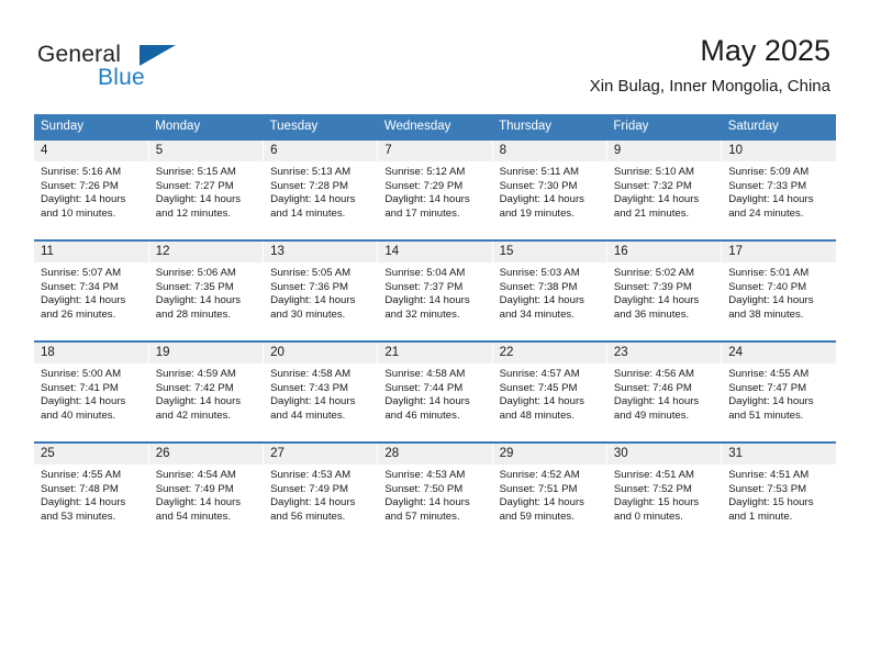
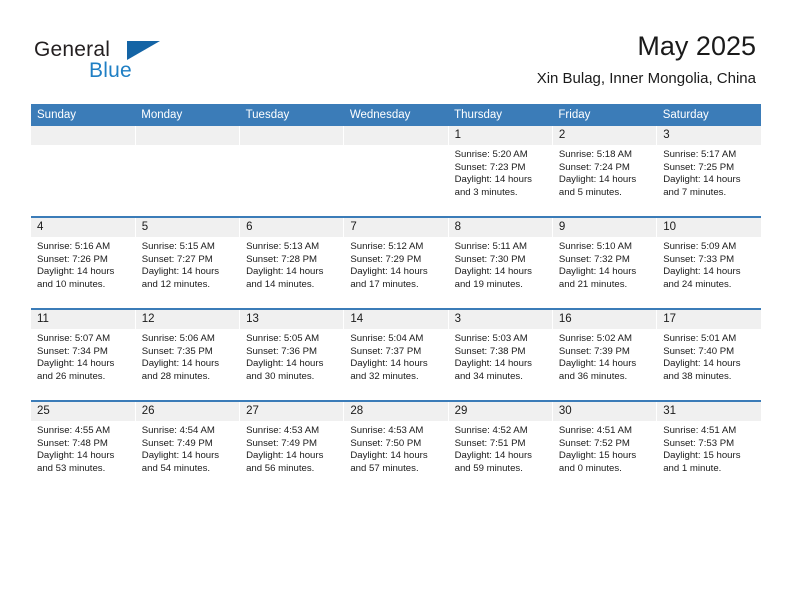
  General
  Blue
  May 2025
  Xin Bulag, Inner Mongolia, China
  Sunday	Monday	Tuesday	Wednesday	Thursday	Friday	Saturday
+ 				1Sunrise: 5:20 AMSunset: 7:23 PMDaylight: 14 hoursand 3 minutes.	2Sunrise: 5:18 AMSunset: 7:24 PMDaylight: 14 hoursand 5 minutes.	3Sunrise: 5:17 AMSunset: 7:25 PMDaylight: 14 hoursand 7 minutes.
  4Sunrise: 5:16 AMSunset: 7:26 PMDaylight: 14 hoursand 10 minutes.	5Sunrise: 5:15 AMSunset: 7:27 PMDaylight: 14 hoursand 12 minutes.	6Sunrise: 5:13 AMSunset: 7:28 PMDaylight: 14 hoursand 14 minutes.	7Sunrise: 5:12 AMSunset: 7:29 PMDaylight: 14 hoursand 17 minutes.	8Sunrise: 5:11 AMSunset: 7:30 PMDaylight: 14 hoursand 19 minutes.	9Sunrise: 5:10 AMSunset: 7:32 PMDaylight: 14 hoursand 21 minutes.	10Sunrise: 5:09 AMSunset: 7:33 PMDaylight: 14 hoursand 24 minutes.
- 11Sunrise: 5:07 AMSunset: 7:34 PMDaylight: 14 hoursand 26 minutes.	12Sunrise: 5:06 AMSunset: 7:35 PMDaylight: 14 hoursand 28 minutes.	13Sunrise: 5:05 AMSunset: 7:36 PMDaylight: 14 hoursand 30 minutes.	14Sunrise: 5:04 AMSunset: 7:37 PMDaylight: 14 hoursand 32 minutes.	15Sunrise: 5:03 AMSunset: 7:38 PMDaylight: 14 hoursand 34 minutes.	16Sunrise: 5:02 AMSunset: 7:39 PMDaylight: 14 hoursand 36 minutes.	17Sunrise: 5:01 AMSunset: 7:40 PMDaylight: 14 hoursand 38 minutes.
+ 11Sunrise: 5:07 AMSunset: 7:34 PMDaylight: 14 hoursand 26 minutes.	12Sunrise: 5:06 AMSunset: 7:35 PMDaylight: 14 hoursand 28 minutes.	13Sunrise: 5:05 AMSunset: 7:36 PMDaylight: 14 hoursand 30 minutes.	14Sunrise: 5:04 AMSunset: 7:37 PMDaylight: 14 hoursand 32 minutes.	3Sunrise: 5:03 AMSunset: 7:38 PMDaylight: 14 hoursand 34 minutes.	16Sunrise: 5:02 AMSunset: 7:39 PMDaylight: 14 hoursand 36 minutes.	17Sunrise: 5:01 AMSunset: 7:40 PMDaylight: 14 hoursand 38 minutes.
- 18Sunrise: 5:00 AMSunset: 7:41 PMDaylight: 14 hoursand 40 minutes.	19Sunrise: 4:59 AMSunset: 7:42 PMDaylight: 14 hoursand 42 minutes.	20Sunrise: 4:58 AMSunset: 7:43 PMDaylight: 14 hoursand 44 minutes.	21Sunrise: 4:58 AMSunset: 7:44 PMDaylight: 14 hoursand 46 minutes.	22Sunrise: 4:57 AMSunset: 7:45 PMDaylight: 14 hoursand 48 minutes.	23Sunrise: 4:56 AMSunset: 7:46 PMDaylight: 14 hoursand 49 minutes.	24Sunrise: 4:55 AMSunset: 7:47 PMDaylight: 14 hoursand 51 minutes.
  25Sunrise: 4:55 AMSunset: 7:48 PMDaylight: 14 hoursand 53 minutes.	26Sunrise: 4:54 AMSunset: 7:49 PMDaylight: 14 hoursand 54 minutes.	27Sunrise: 4:53 AMSunset: 7:49 PMDaylight: 14 hoursand 56 minutes.	28Sunrise: 4:53 AMSunset: 7:50 PMDaylight: 14 hoursand 57 minutes.	29Sunrise: 4:52 AMSunset: 7:51 PMDaylight: 14 hoursand 59 minutes.	30Sunrise: 4:51 AMSunset: 7:52 PMDaylight: 15 hoursand 0 minutes.	31Sunrise: 4:51 AMSunset: 7:53 PMDaylight: 15 hoursand 1 minute.
